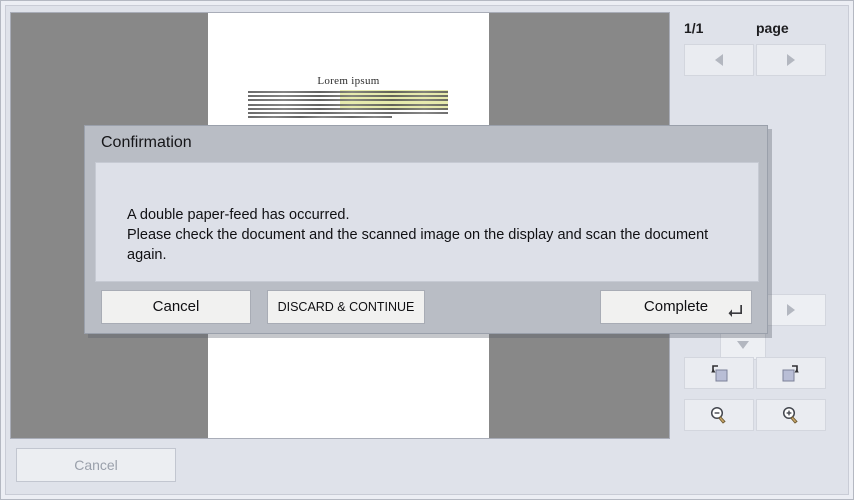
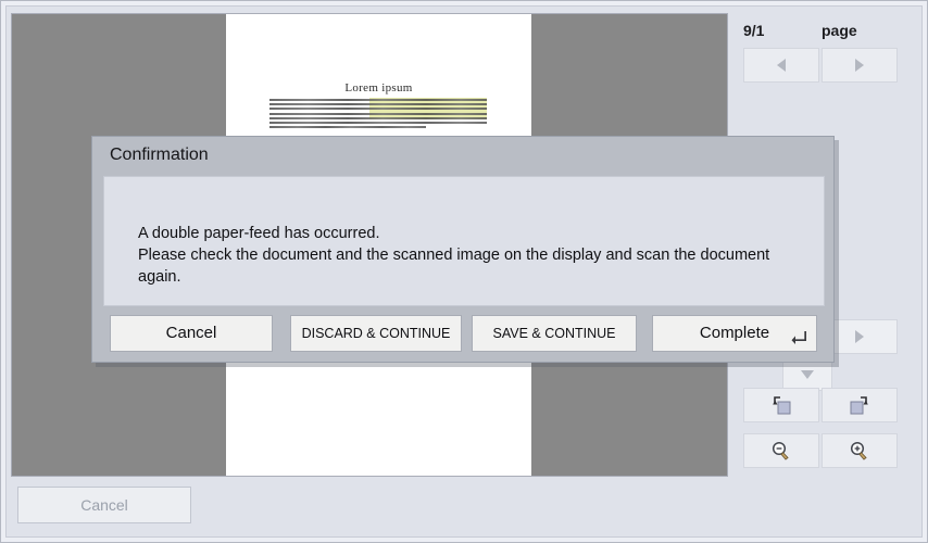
  Lorem ipsum
  Cancel
- 1/1
+ 9/1
  page
  Confirmation
  A double paper-feed has occurred.
  Please check the document and the scanned image on the display and scan the document again.
  Cancel
  DISCARD & CONTINUE
+ SAVE & CONTINUE
  Complete
